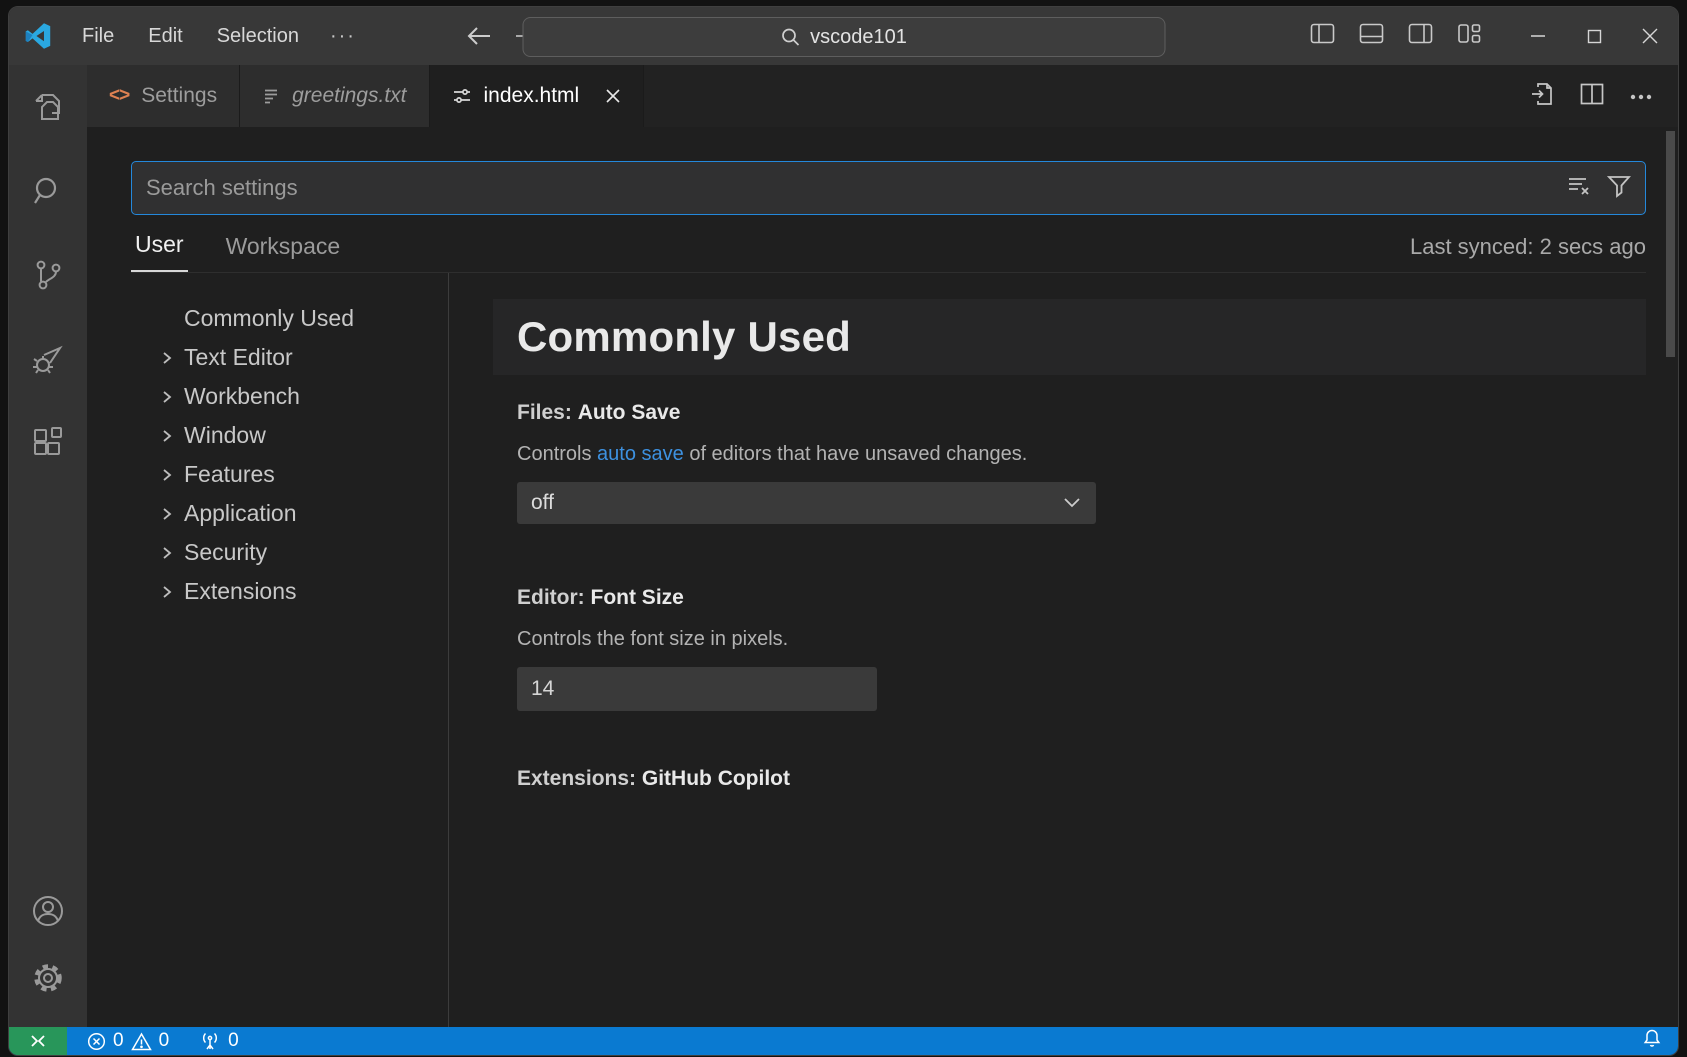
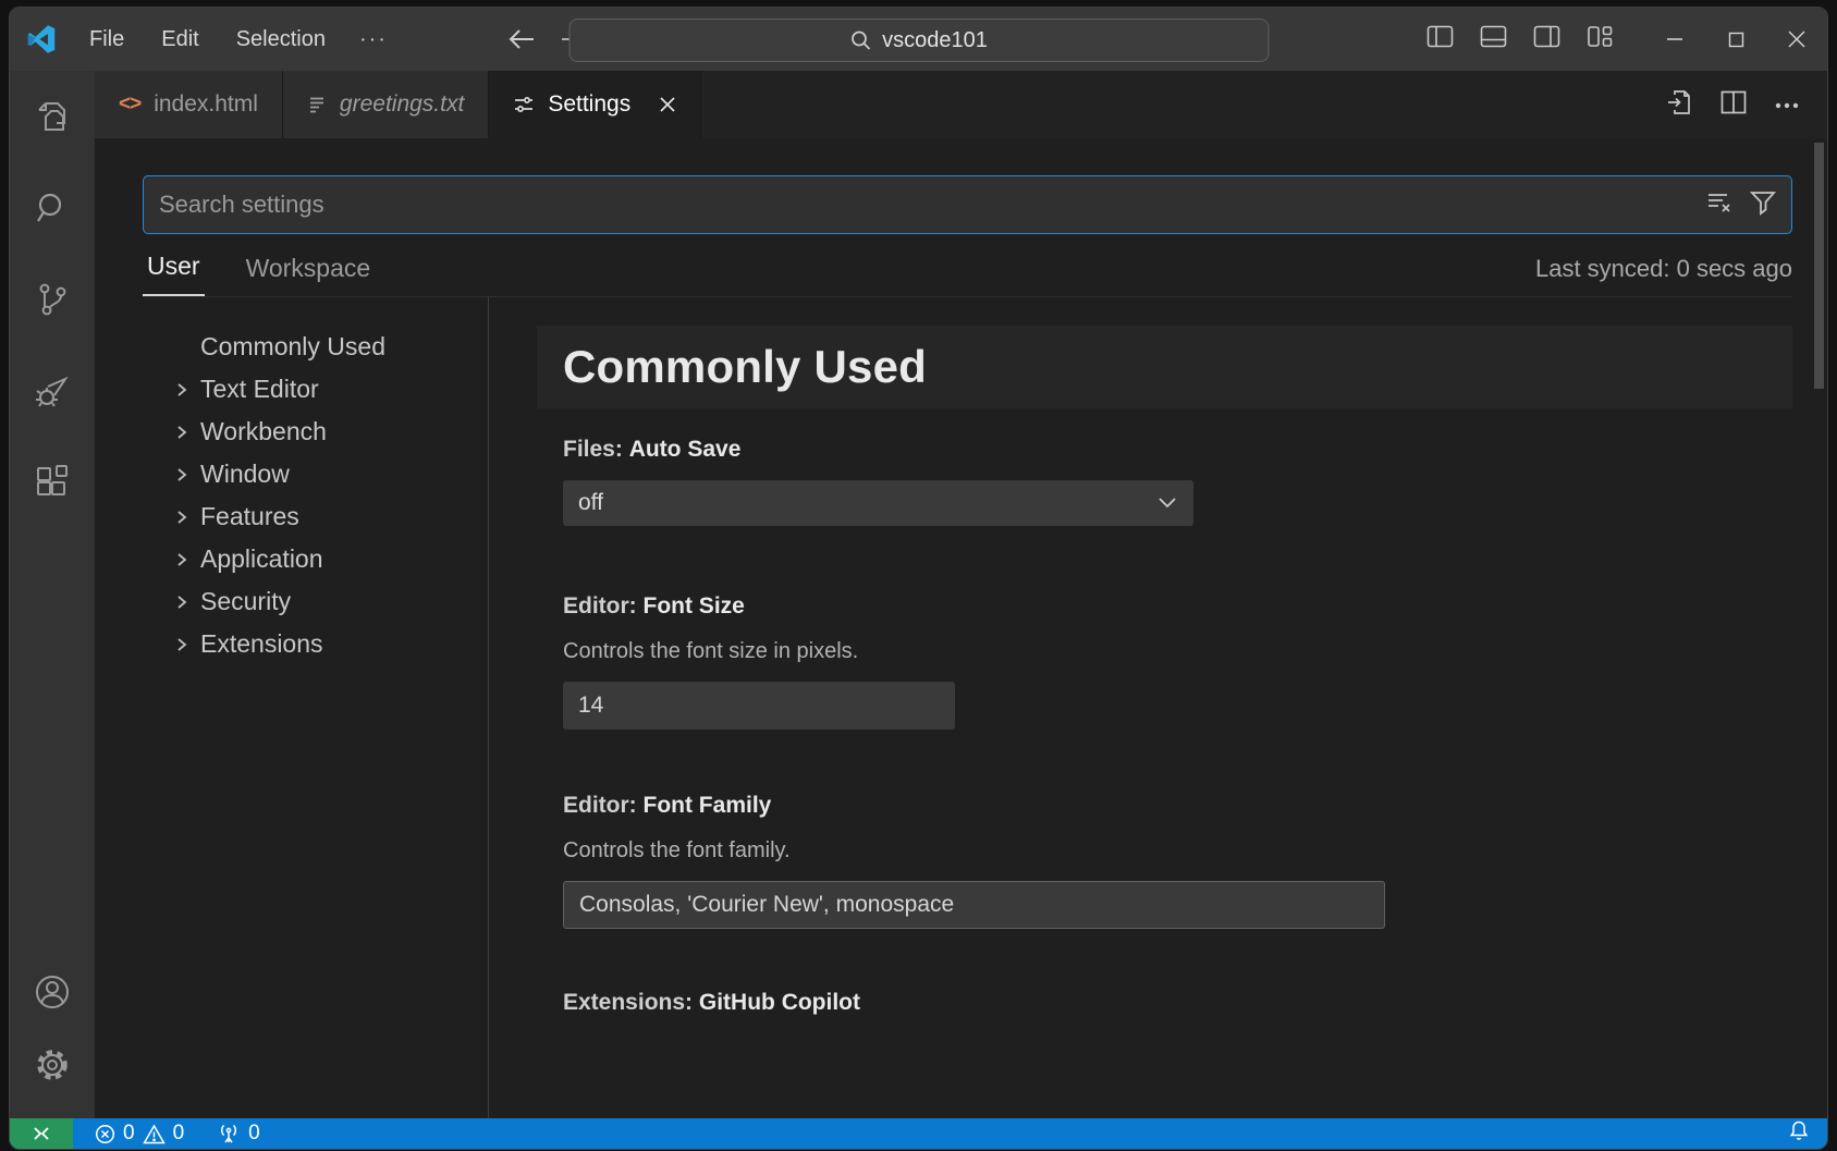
  File
  Edit
  Selection
  ···
  vscode101
  <>
- Settings
+ index.html
  greetings.txt
- index.html
+ Settings
  Search settings
  User
  Workspace
- Last synced: 2 secs ago
+ Last synced: 0 secs ago
  Commonly Used
  Text Editor
  Workbench
  Window
  Features
  Application
  Security
  Extensions
  Commonly Used
  Files: Auto Save
- Controls auto save of editors that have unsaved changes.
  off
  Editor: Font Size
  Controls the font size in pixels.
  14
+ Editor: Font Family
+ Controls the font family.
+ Consolas, 'Courier New', monospace
  Extensions: GitHub Copilot
  0
  0
  0
